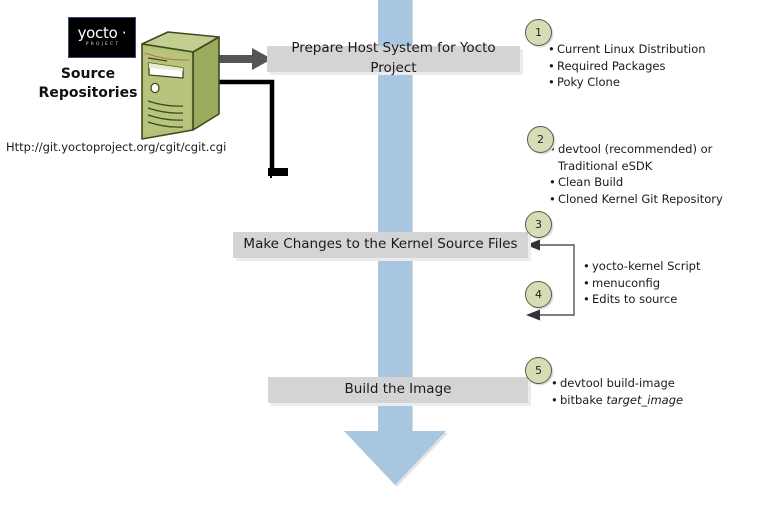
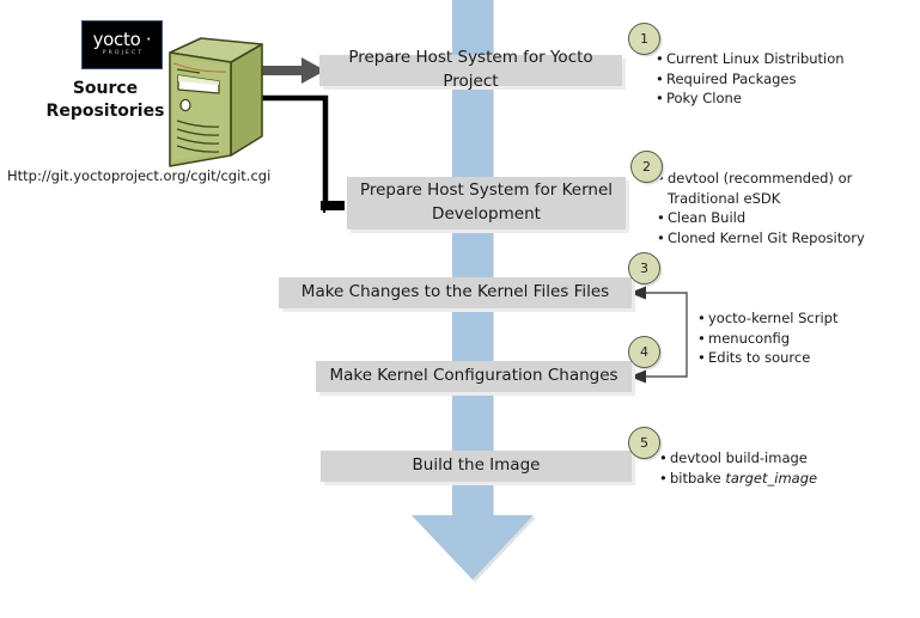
  yocto ·
  Source
  Repositories
  Http://git.yoctoproject.org/cgit/cgit.cgi
  Prepare Host System for Yocto Project
  1
  •
  Current Linux Distribution
  •
  Required Packages
  •
  Poky Clone
+ Prepare Host System for Kernel
+ Development
  2
  •
  devtool (recommended) or
  Traditional eSDK
  •
  Clean Build
  •
  Cloned Kernel Git Repository
- Make Changes to the Kernel Source Files
+ Make Changes to the Kernel Files Files
  3
+ Make Kernel Configuration Changes
  4
  •
  yocto-kernel Script
  •
  menuconfig
  •
  Edits to source
  Build the Image
  5
  •
  devtool build-image
  •
  bitbake target_image
